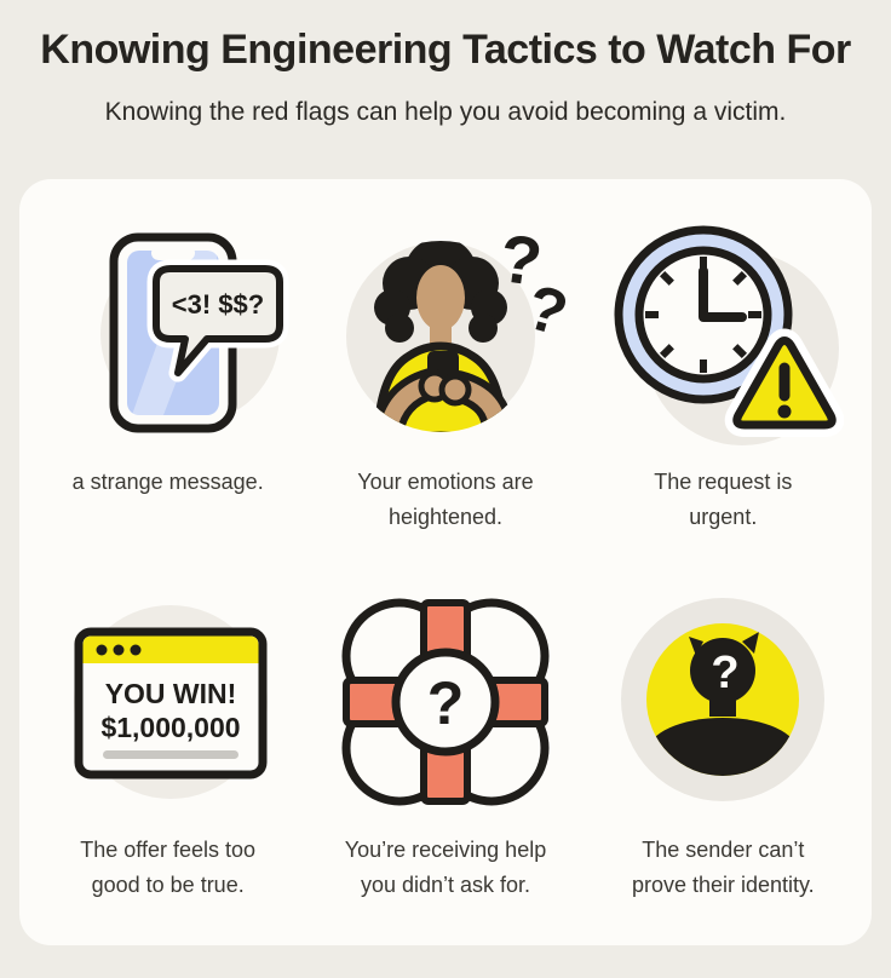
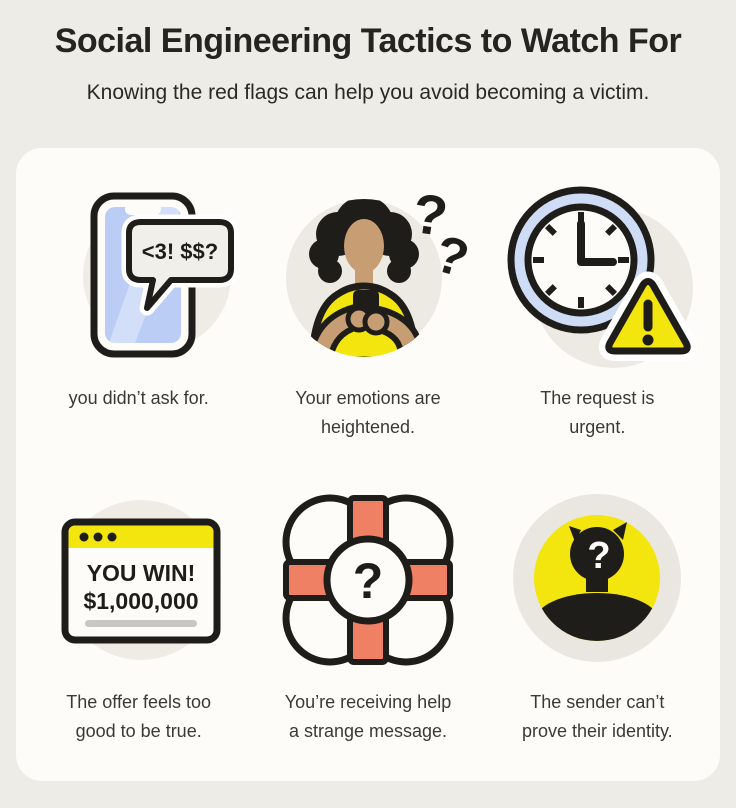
- Knowing Engineering Tactics to Watch For
+ Social Engineering Tactics to Watch For
  Knowing the red flags can help you avoid becoming a victim.
  <3! $$?
- a strange message.
+ you didn’t ask for.
  Your emotions are
  heightened.
  The request is
  urgent.
  YOU WIN!
  $1,000,000
  The offer feels too
  good to be true.
  ?
  You’re receiving help
- you didn’t ask for.
+ a strange message.
  ?
  The sender can’t
  prove their identity.
